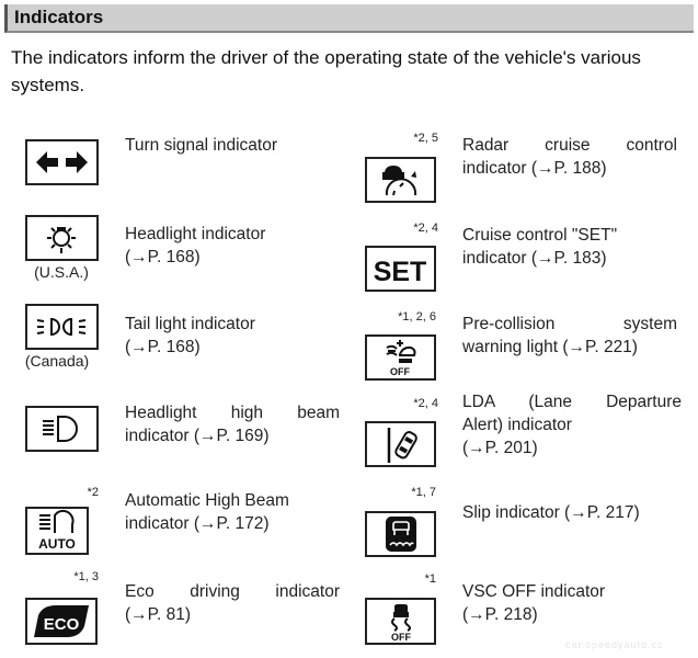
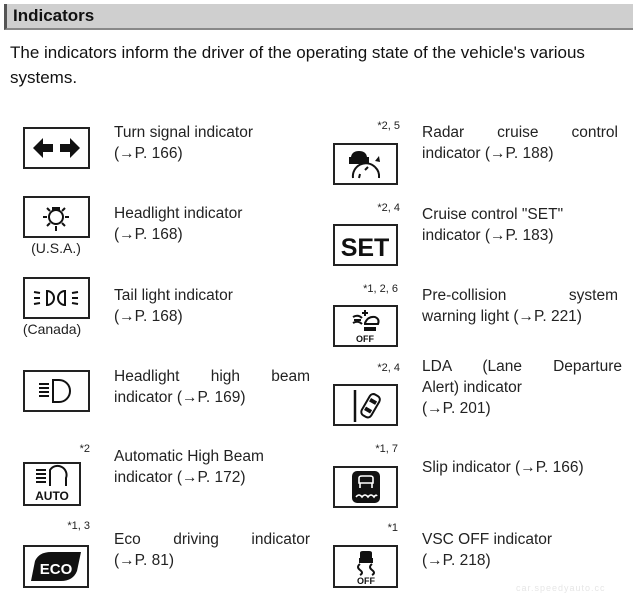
  Indicators
  The indicators inform the driver of the operating state of the vehicle's various systems.
  Turn signal indicator
+ (→P. 166)
  (U.S.A.)
  Headlight indicator
  (→P. 168)
  (Canada)
  Tail light indicator
  (→P. 168)
  Headlight high beam
  indicator (→P. 169)
  *2
  AUTO
  Automatic High Beam
  indicator (→P. 172)
  *1, 3
  ECO
  Eco driving indicator
  (→P. 81)
  *2, 5
  Radar cruise control
  indicator (→P. 188)
  *2, 4
  SET
  Cruise control "SET"
  indicator (→P. 183)
  *1, 2, 6
  OFF
  Pre-collision system
  warning light (→P. 221)
  *2, 4
  LDA (Lane Departure
  Alert) indicator
  (→P. 201)
  *1, 7
- Slip indicator (→P. 217)
+ Slip indicator (→P. 166)
  *1
  OFF
  VSC OFF indicator
  (→P. 218)
